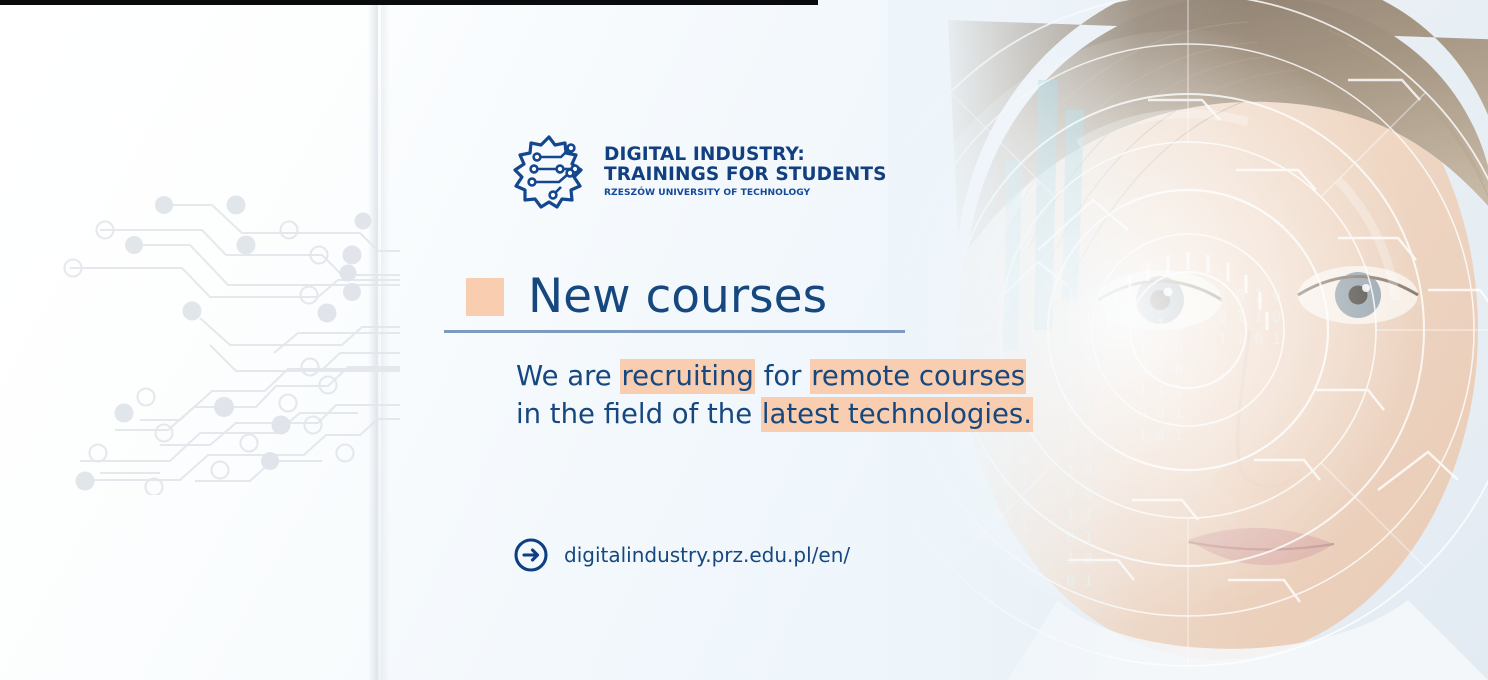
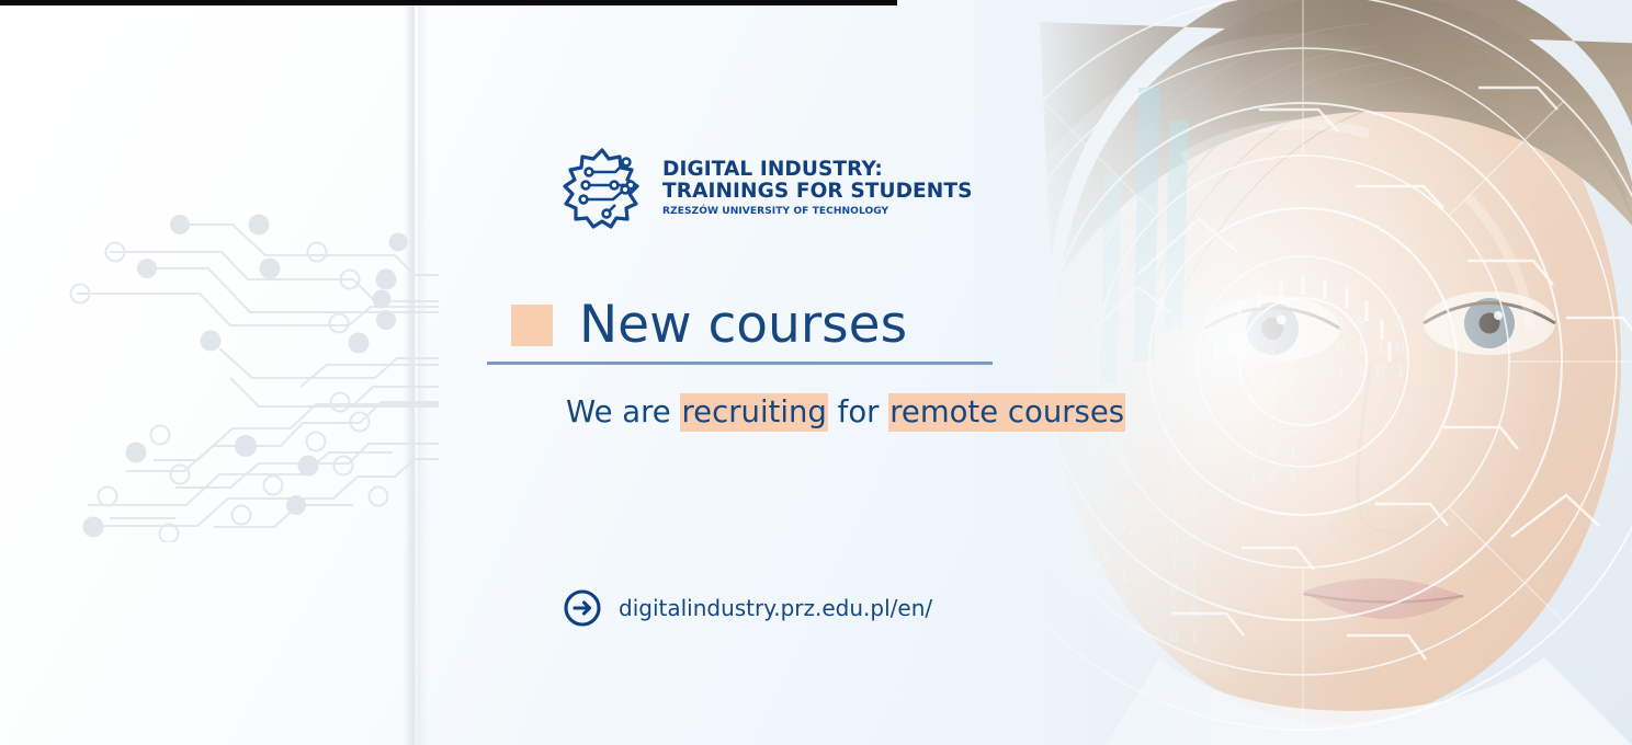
  DIGITAL INDUSTRY:
  TRAININGS FOR STUDENTS
  RZESZÓW UNIVERSITY OF TECHNOLOGY
  New courses
  We are recruiting for remote courses
- in the field of the latest technologies.
  digitalindustry.prz.edu.pl/en/
